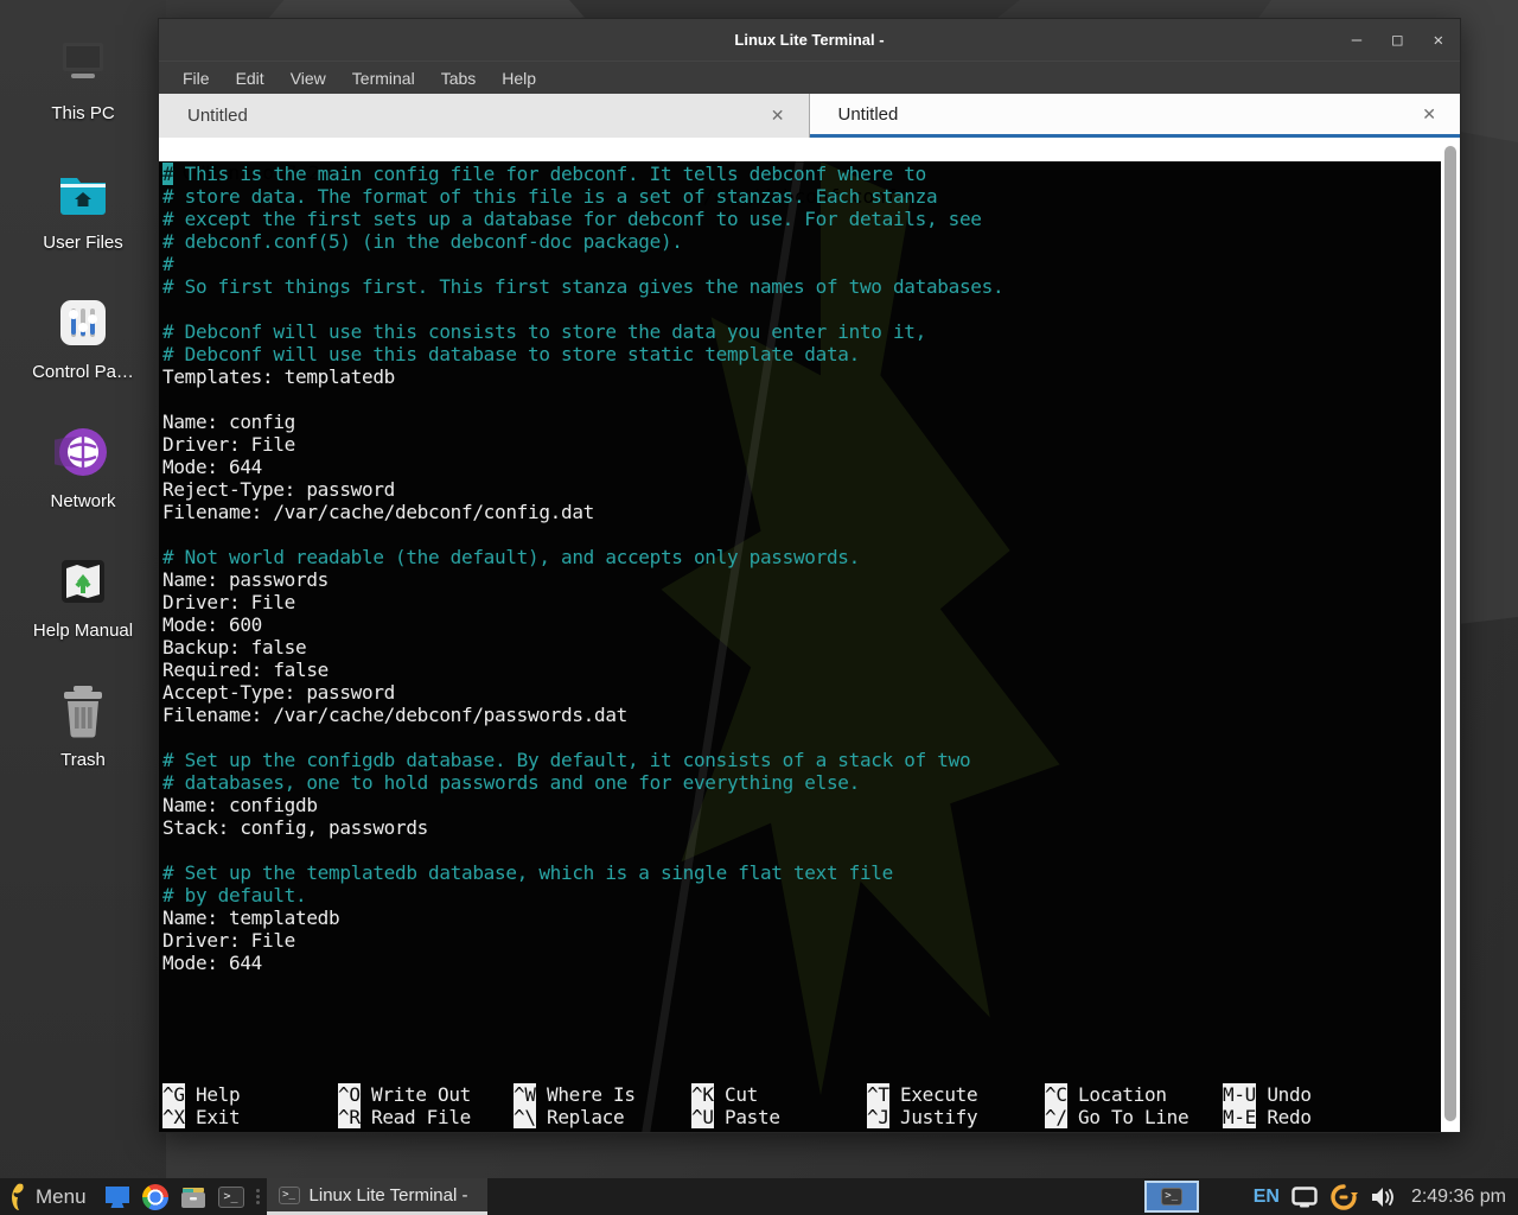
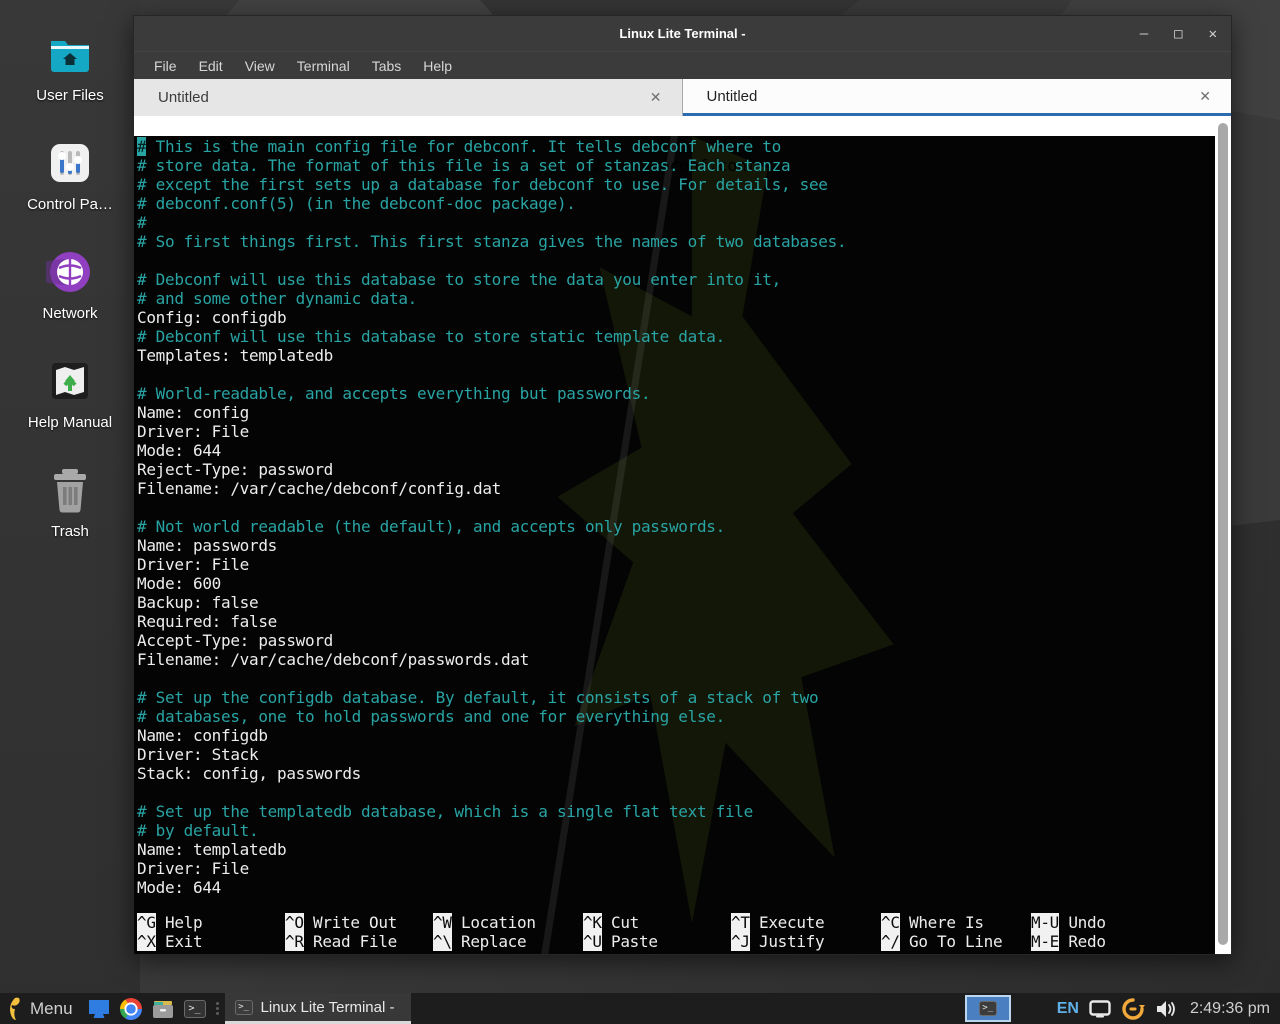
- This PC
  User Files
  Control Pa…
  Network
  Help Manual
  Trash
  Linux Lite Terminal -
  –
  □
  ✕
  File
  Edit
  View
  Terminal
  Tabs
  Help
  Untitled
  ✕
  Untitled
  ✕
  GNU nano 7.2
  /etc/debconf.conf
  # This is the main config file for debconf. It tells debconf where to
  # store data. The format of this file is a set of stanzas. Each stanza
  # except the first sets up a database for debconf to use. For details, see
  # debconf.conf(5) (in the debconf-doc package).
  #
  # So first things first. This first stanza gives the names of two databases.
- # Debconf will use this consists to store the data you enter into it,
+ # Debconf will use this database to store the data you enter into it,
+ # and some other dynamic data.
+ Config: configdb
  # Debconf will use this database to store static template data.
  Templates: templatedb
+ # World-readable, and accepts everything but passwords.
  Name: config
  Driver: File
  Mode: 644
  Reject-Type: password
  Filename: /var/cache/debconf/config.dat
  # Not world readable (the default), and accepts only passwords.
  Name: passwords
  Driver: File
  Mode: 600
  Backup: false
  Required: false
  Accept-Type: password
  Filename: /var/cache/debconf/passwords.dat
  # Set up the configdb database. By default, it consists of a stack of two
  # databases, one to hold passwords and one for everything else.
  Name: configdb
+ Driver: Stack
  Stack: config, passwords
  # Set up the templatedb database, which is a single flat text file
  # by default.
  Name: templatedb
  Driver: File
  Mode: 644
  ^G Help
  ^O Write Out
- ^W Where Is
+ ^W Location
  ^K Cut
  ^T Execute
- ^C Location
+ ^C Where Is
  M-U Undo
  ^X Exit
  ^R Read File
  ^\ Replace
  ^U Paste
  ^J Justify
  ^/ Go To Line
  M-E Redo
  Menu
  >_
  >_
  Linux Lite Terminal -
  >_
  EN
  2:49:36 pm
